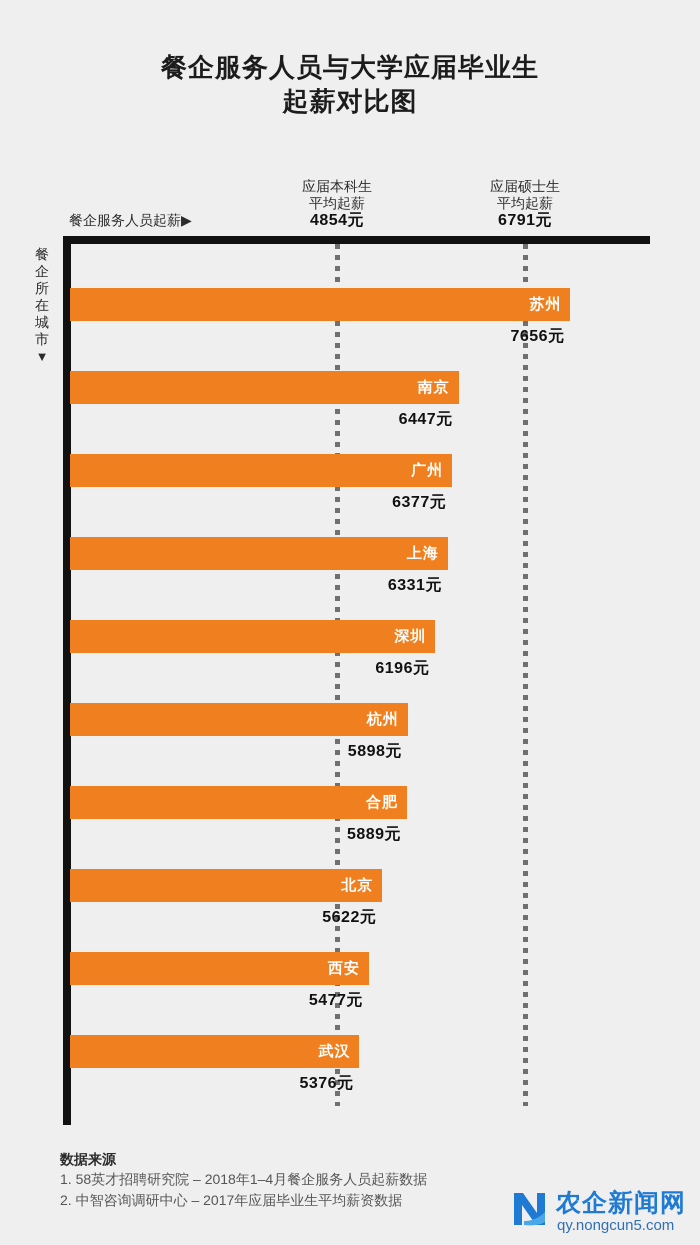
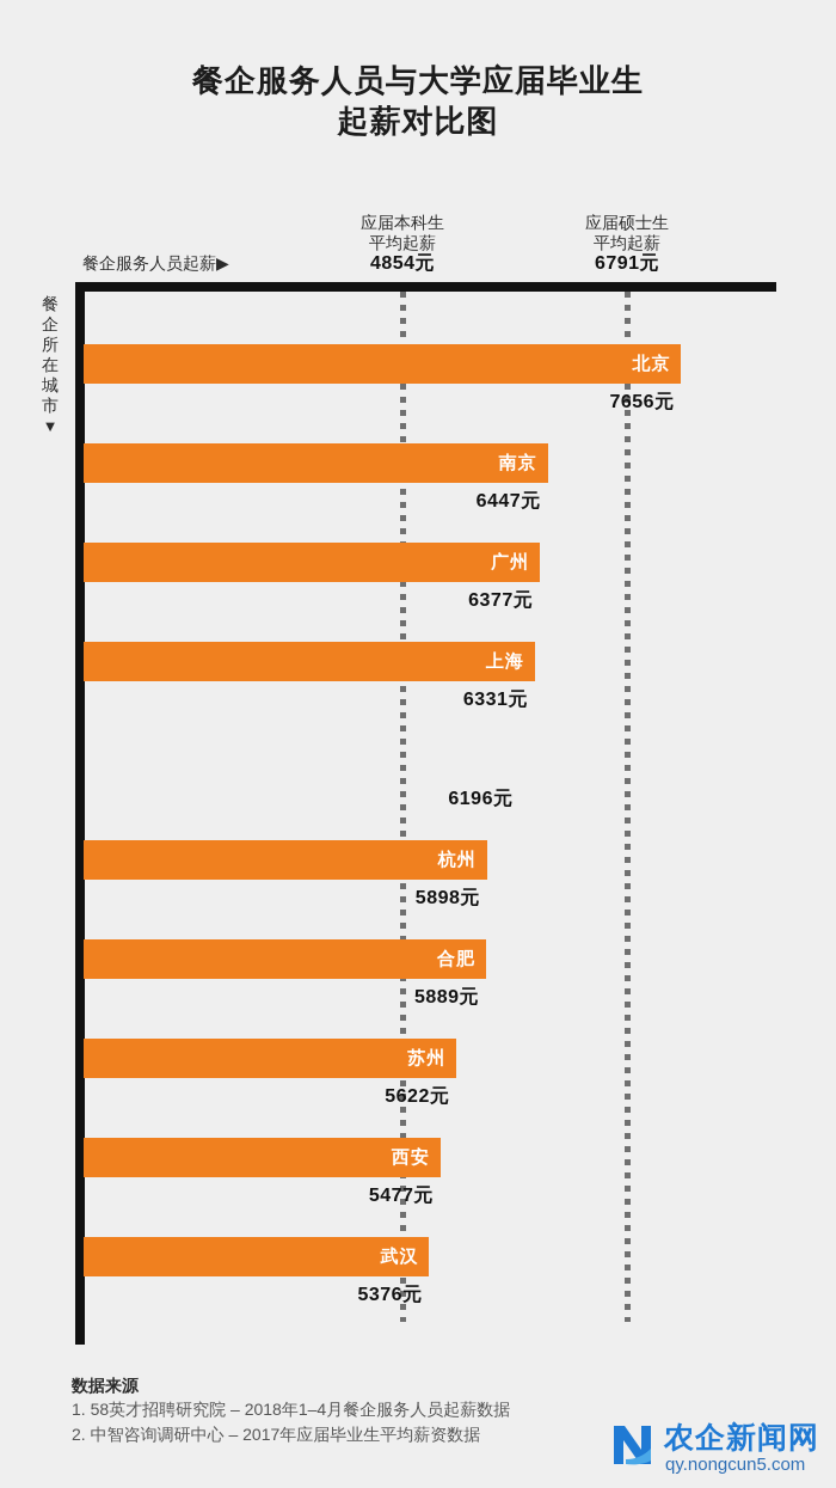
  餐企服务人员与大学应届毕业生
  起薪对比图
  应届本科生
  平均起薪
  4854元
  应届硕士生
  平均起薪
  6791元
  餐企服务人员起薪▶
  餐
  企
  所
  在
  城
  市
  ▼
- 苏州
+ 北京
  7656元
  南京
  6447元
  广州
  6377元
  上海
  6331元
- 深圳
  6196元
  杭州
  5898元
  合肥
  5889元
- 北京
+ 苏州
  5622元
  西安
  5477元
  武汉
  5376元
  数据来源
  1. 58英才招聘研究院 – 2018年1–4月餐企服务人员起薪数据
  2. 中智咨询调研中心 – 2017年应届毕业生平均薪资数据
  农企新闻网
  qy.nongcun5.com
